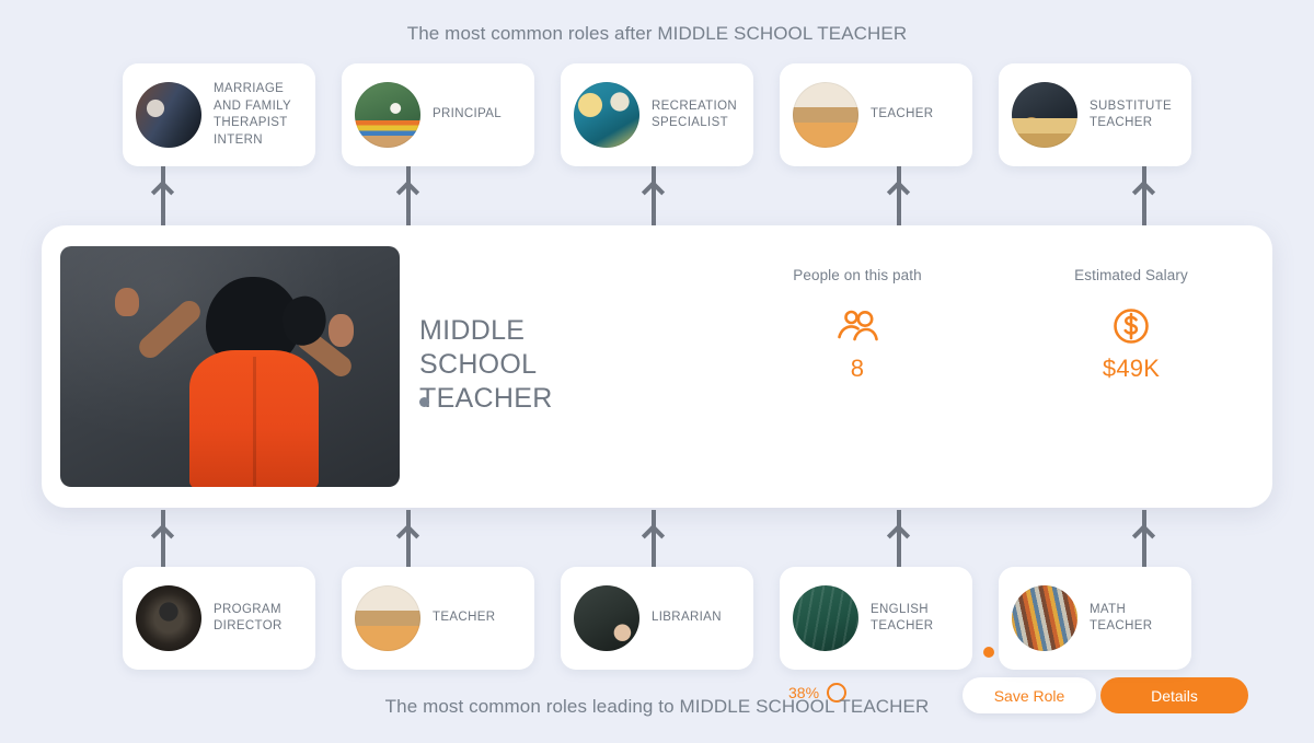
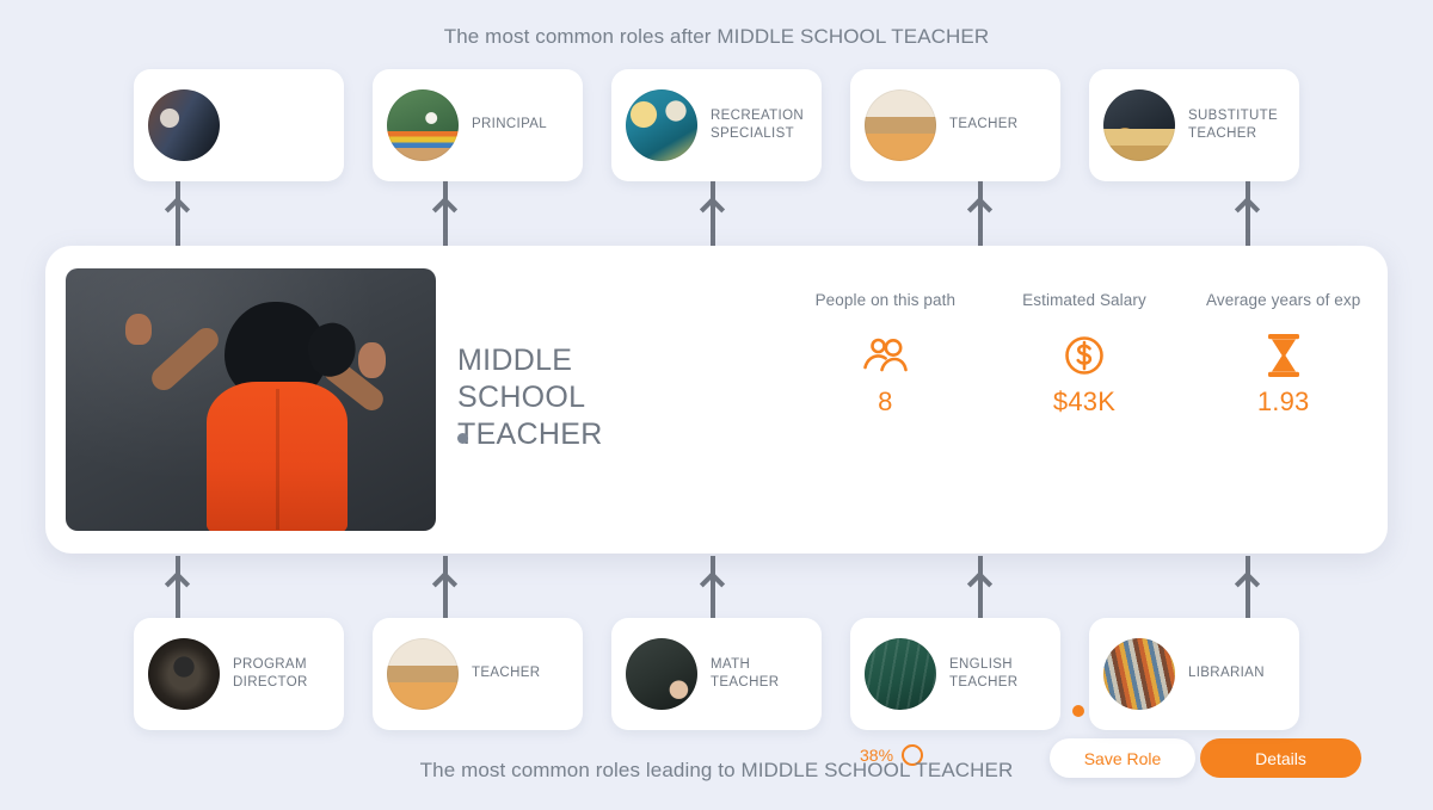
  The most common roles after MIDDLE SCHOOL TEACHER
- MARRIAGE AND FAMILY THERAPIST INTERN
  PRINCIPAL
  RECREATION SPECIALIST
  TEACHER
  SUBSTITUTE TEACHER
  MIDDLE SCHOOL EACHER
  People on this path
  8
  Estimated Salary
- $49K
+ $43K
+ Average years of exp
+ 1.93
  38%
  Save Role
  Details
  PROGRAM DIRECTOR
  TEACHER
- LIBRARIAN
+ MATH TEACHER
  ENGLISH TEACHER
- MATH TEACHER
+ LIBRARIAN
  The most common roles leading to MIDDLE SCHOOL TEACHER
